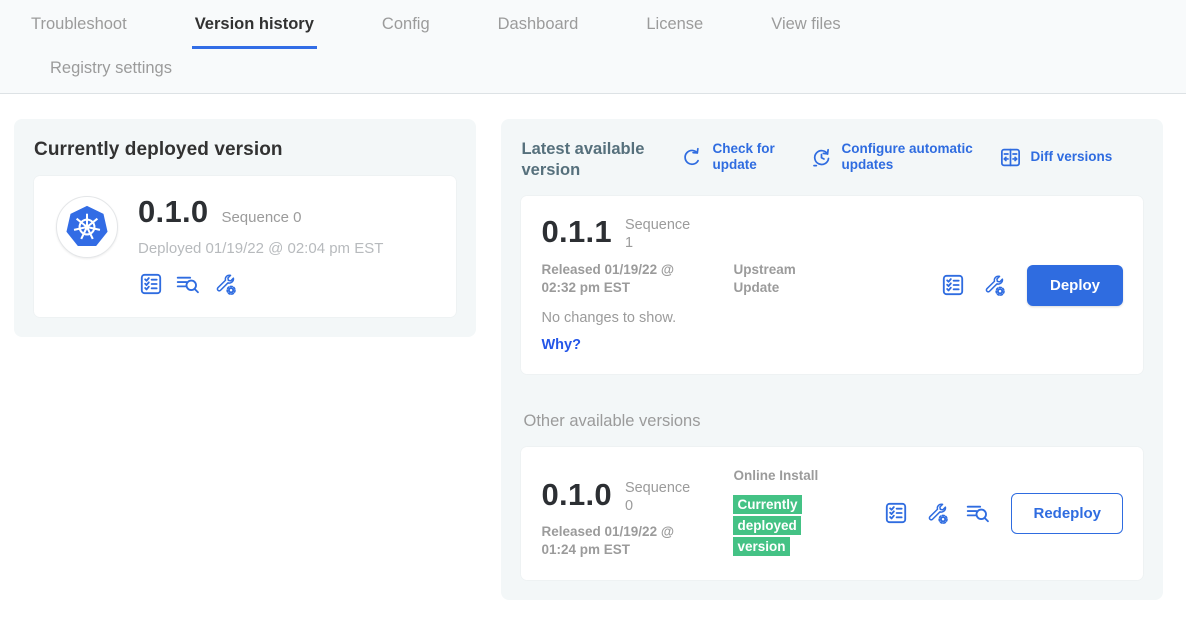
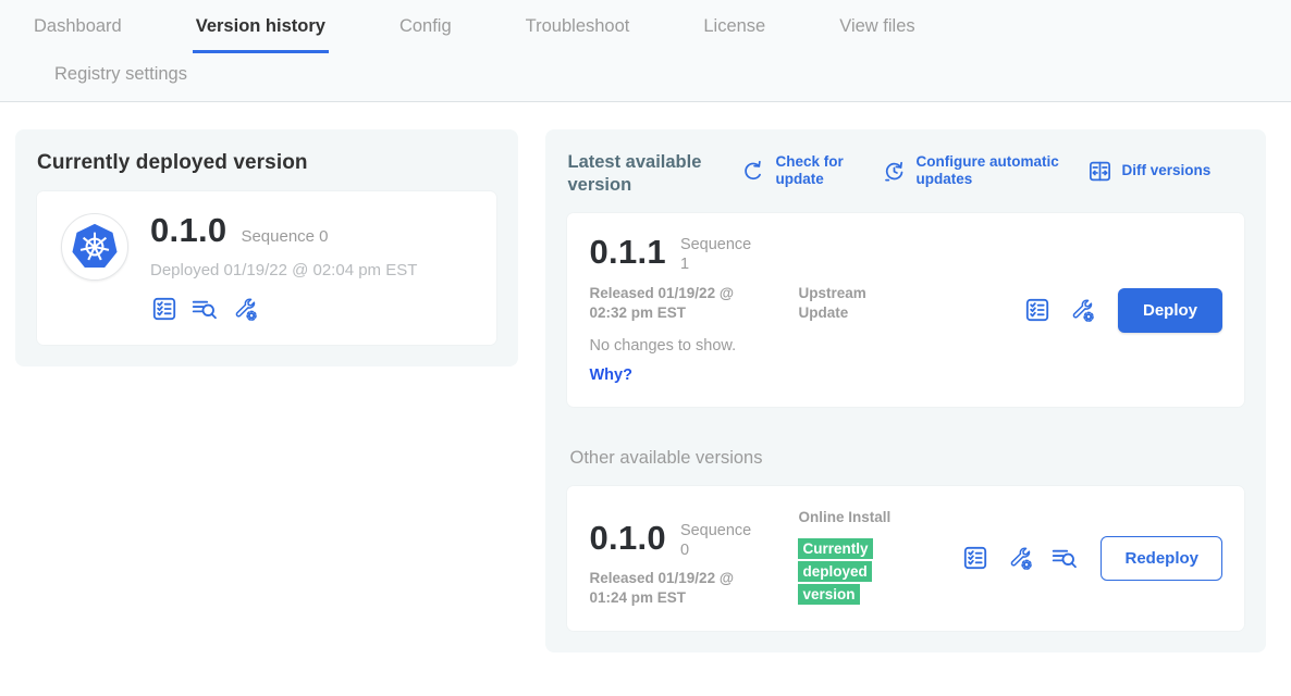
- Troubleshoot
+ Dashboard
  Version history
  Config
- Dashboard
+ Troubleshoot
  License
  View files
  Registry settings
  Currently deployed version
  0.1.0
  Sequence 0
  Deployed 01/19/22 @ 02:04 pm EST
  Latest available version
  Check for update
  Configure automatic updates
  Diff versions
  0.1.1
  Sequence 1
  Released 01/19/22 @ 02:32 pm EST
  No changes to show.
  Why?
  Upstream Update
  Deploy
  Other available versions
  0.1.0
  Sequence 0
  Released 01/19/22 @ 01:24 pm EST
  Online Install
  Currently deployed version
  Redeploy
